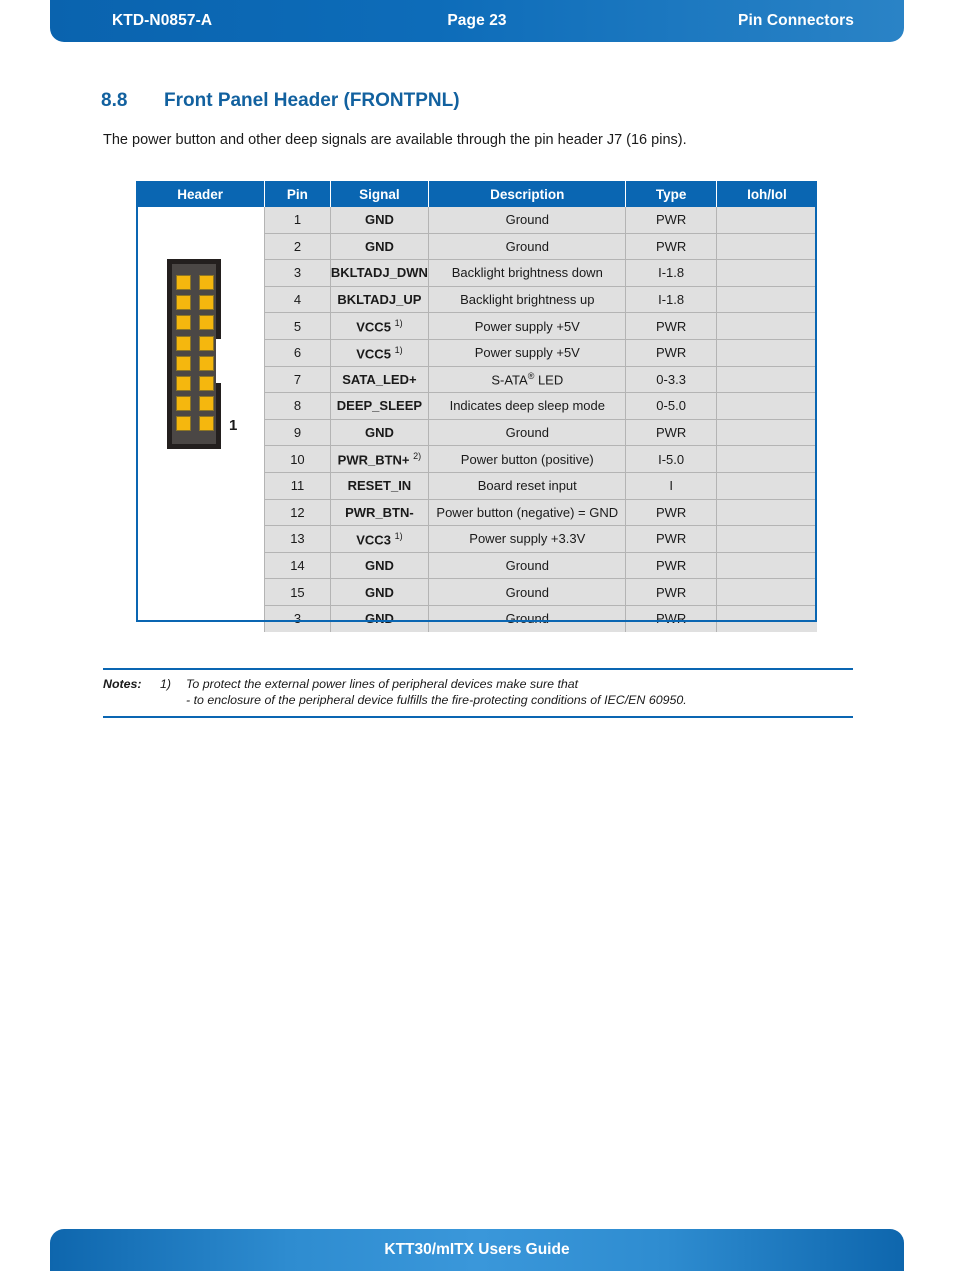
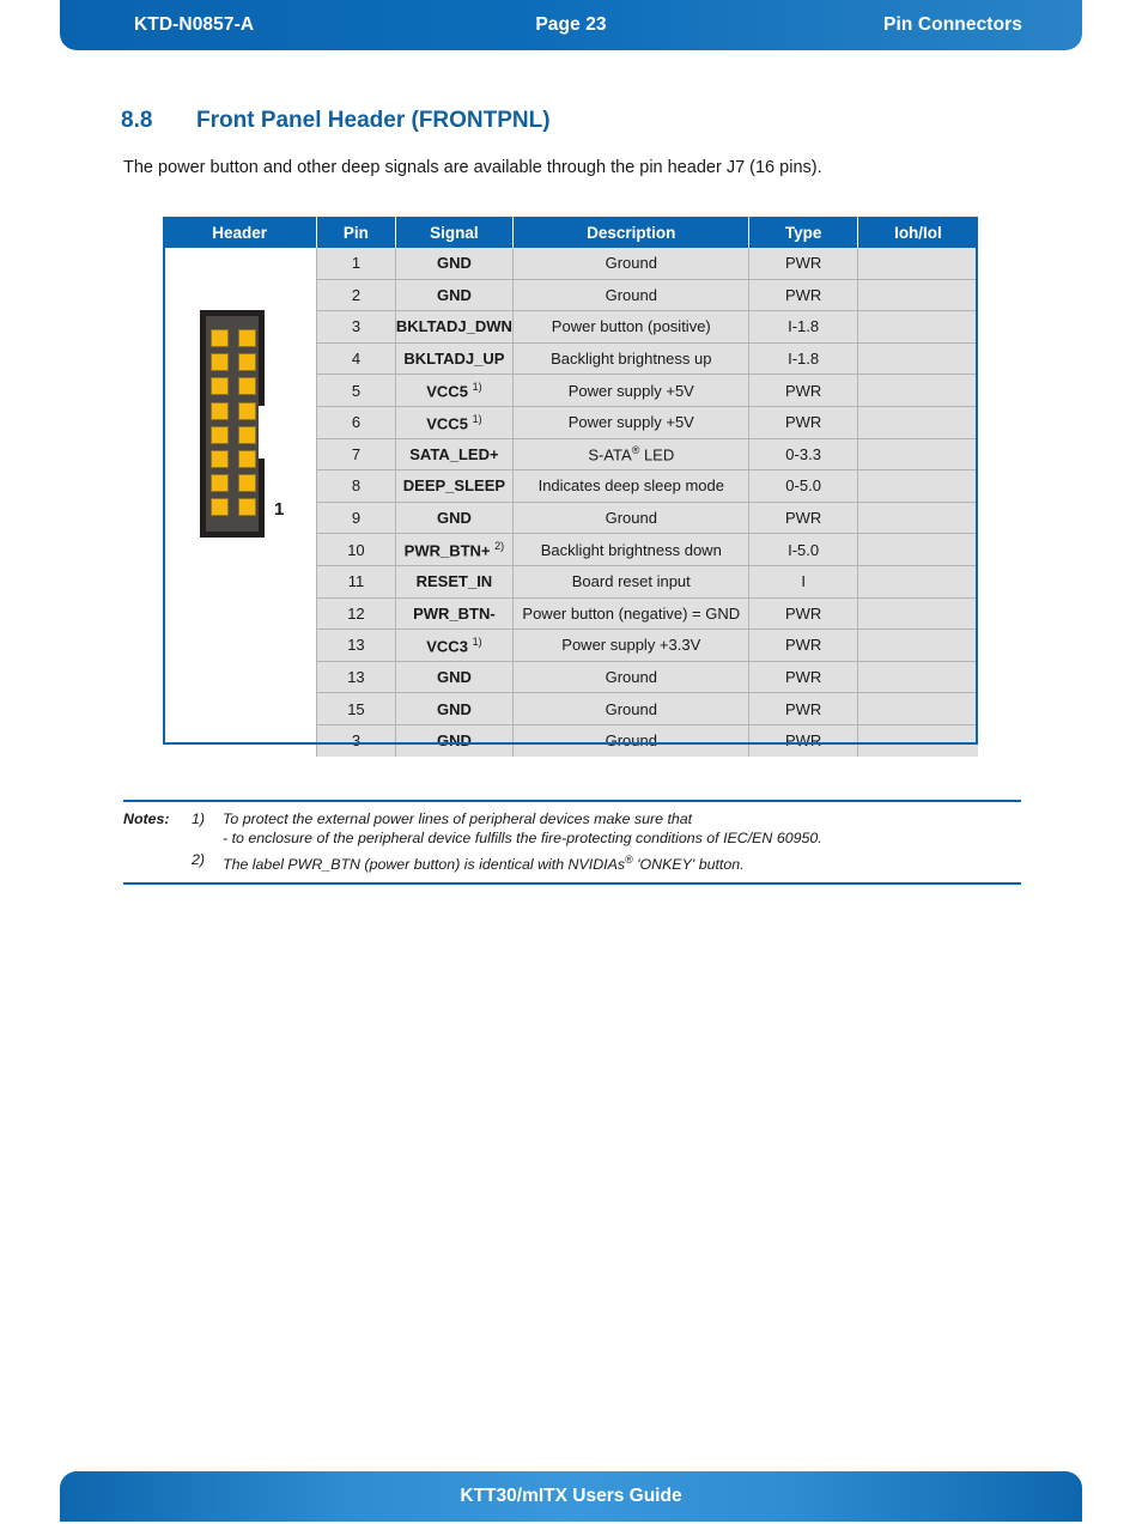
  KTD-N0857-A
  Page 23
  Pin Connectors
  8.8 Front Panel Header (FRONTPNL)
  The power button and other deep signals are available through the pin header J7 (16 pins).
  Header	Pin	Signal	Description	Type	Ioh/Iol
  1	1	GND	Ground	PWR
  2	GND	Ground	PWR
- 3	BKLTADJ_DWN	Backlight brightness down	I-1.8
+ 3	BKLTADJ_DWN	Power button (positive)	I-1.8
  4	BKLTADJ_UP	Backlight brightness up	I-1.8
  5	VCC5 1)	Power supply +5V	PWR
  6	VCC5 1)	Power supply +5V	PWR
  7	SATA_LED+	S-ATA® LED	0-3.3
  8	DEEP_SLEEP	Indicates deep sleep mode	0-5.0
  9	GND	Ground	PWR
- 10	PWR_BTN+ 2)	Power button (positive)	I-5.0
+ 10	PWR_BTN+ 2)	Backlight brightness down	I-5.0
  11	RESET_IN	Board reset input	I
  12	PWR_BTN-	Power button (negative) = GND	PWR
  13	VCC3 1)	Power supply +3.3V	PWR
- 14	GND	Ground	PWR
+ 13	GND	Ground	PWR
  15	GND	Ground	PWR
  3	GND	Ground	PWR
  Notes:
  1)
  To protect the external power lines of peripheral devices make sure that
  - to enclosure of the peripheral device fulfills the fire-protecting conditions of IEC/EN 60950.
+ 2)
+ The label PWR_BTN (power button) is identical with NVIDIAs® 'ONKEY' button.
  KTT30/mITX Users Guide
